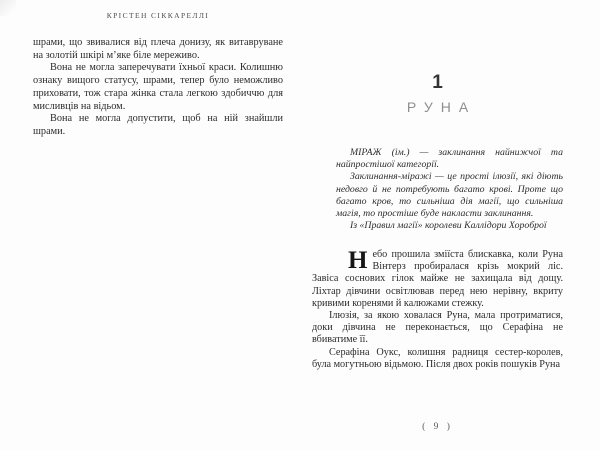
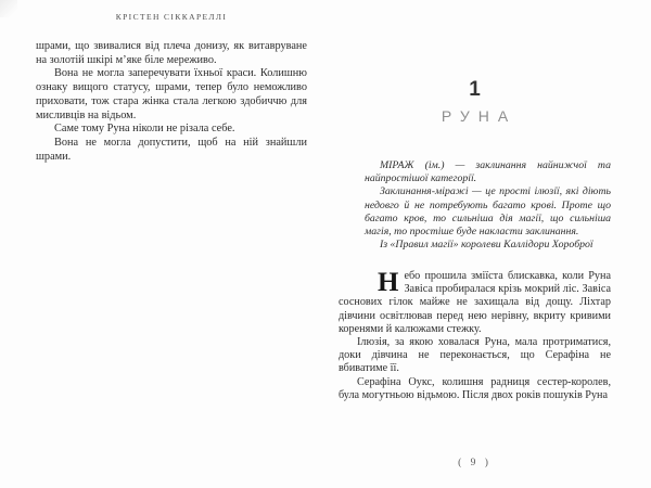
  КРІСТЕН СІККАРЕЛЛІ
  шрами, що звивалися від плеча донизу, як витавруване на золотій шкірі м’яке біле мереживо.
  Вона не могла заперечувати їхньої краси. Колишню ознаку вищого статусу, шрами, тепер було неможливо приховати, тож стара жінка стала легкою здобиччю для мисливців на відьом.
+ Саме тому Руна ніколи не різала себе.
  Вона не могла допустити, щоб на ній знайшли шрами.
  1
  РУНА
  МІРАЖ (ім.) — заклинання найнижчої та найпростішої категорії.
  Заклинання-міражі — це прості ілюзії, які діють недовго й не потребують багато крові. Проте що багато кров, то сильніша дія магії, що сильніша магія, то простіше буде накласти заклинання.
  Із «Правил магії» королеви Каллідори Хороброї
  Н
- ебо прошила зміїста блискавка, коли Руна Вінтерз пробиралася крізь мокрий ліс. Завіса соснових гілок майже не захищала від дощу. Ліхтар дівчини освітлював перед нею нерівну, вкриту кривими коренями й калюжами стежку.
+ ебо прошила зміїста блискавка, коли Руна Завіса пробиралася крізь мокрий ліс. Завіса соснових гілок майже не захищала від дощу. Ліхтар дівчини освітлював перед нею нерівну, вкриту кривими коренями й калюжами стежку.
  Ілюзія, за якою ховалася Руна, мала протриматися, доки дівчина не переконається, що Серафіна не вбиватиме її.
  Серафіна Оукс, колишня радниця сестер-королев, була могутньою відьмою. Після двох років пошуків Руна
  ( 9 )
